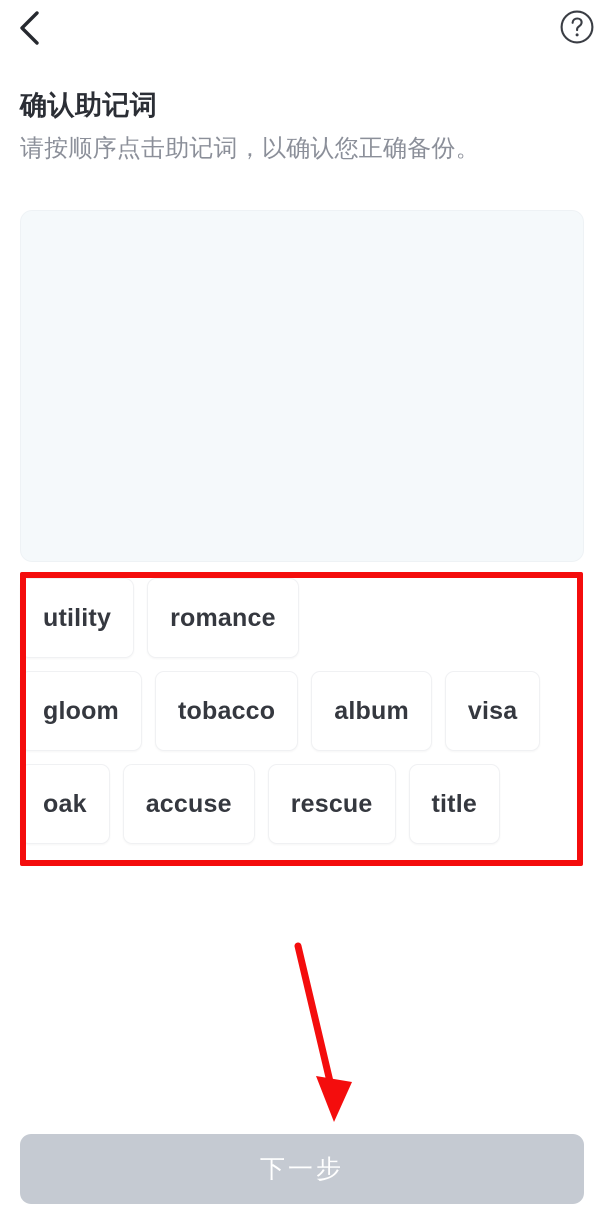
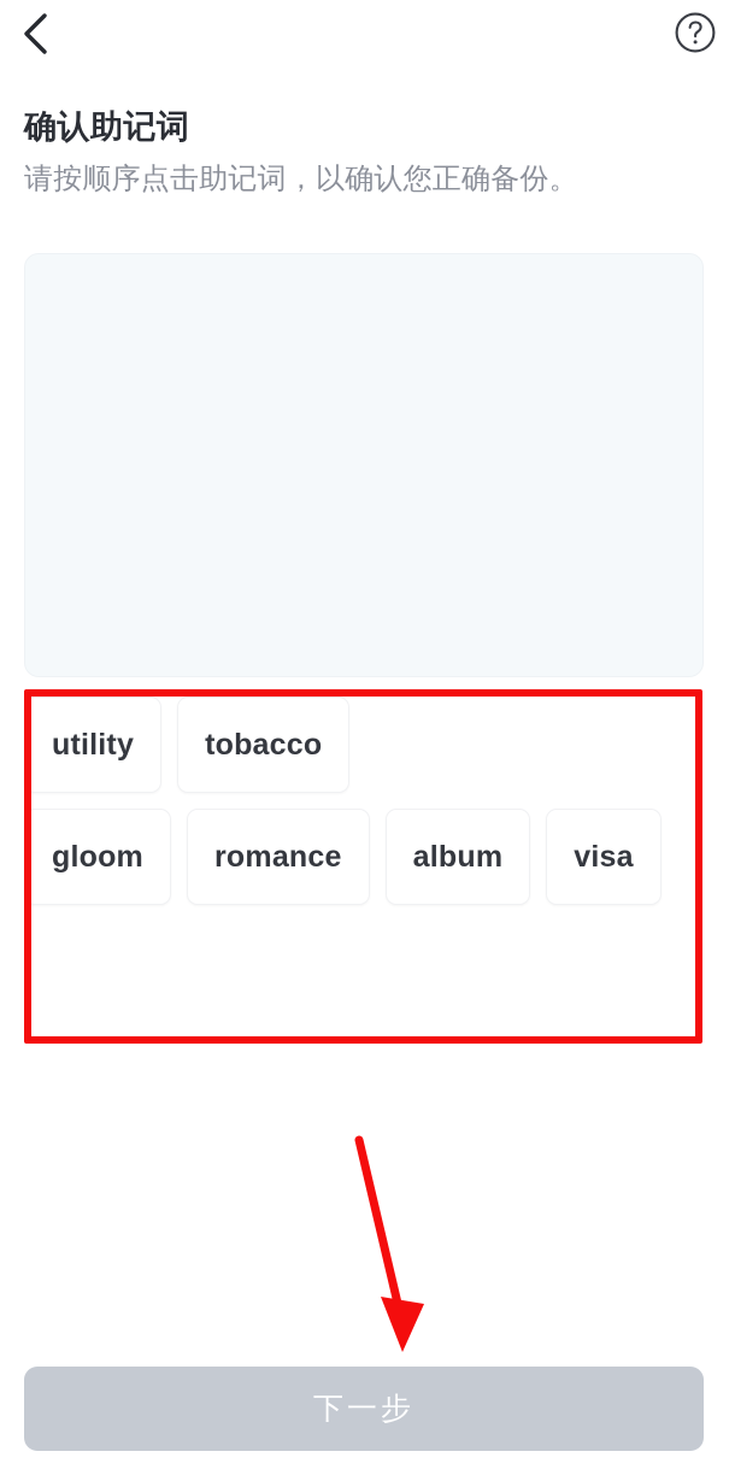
  确认助记词
  请按顺序点击助记词，以确认您正确备份。
  utility
- romance
+ tobacco
  gloom
- tobacco
+ romance
  album
  visa
- oak
- accuse
- rescue
- title
  下一步
